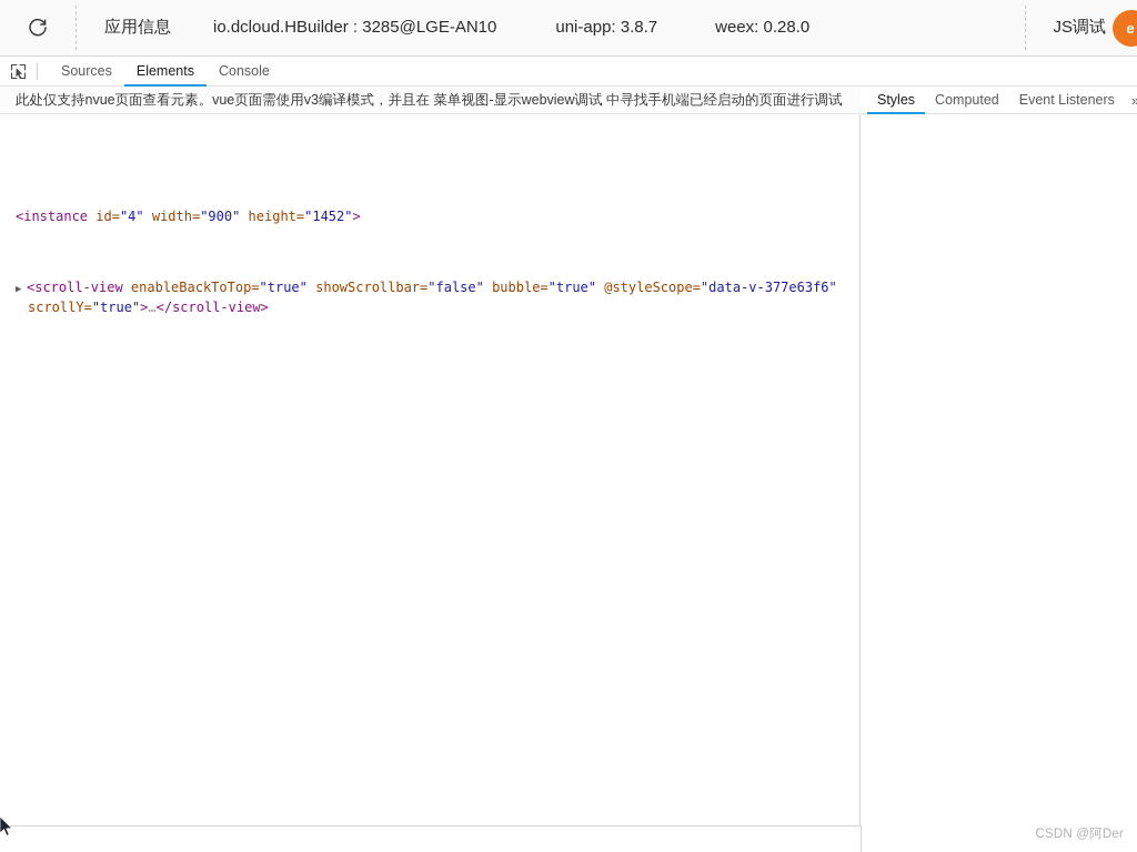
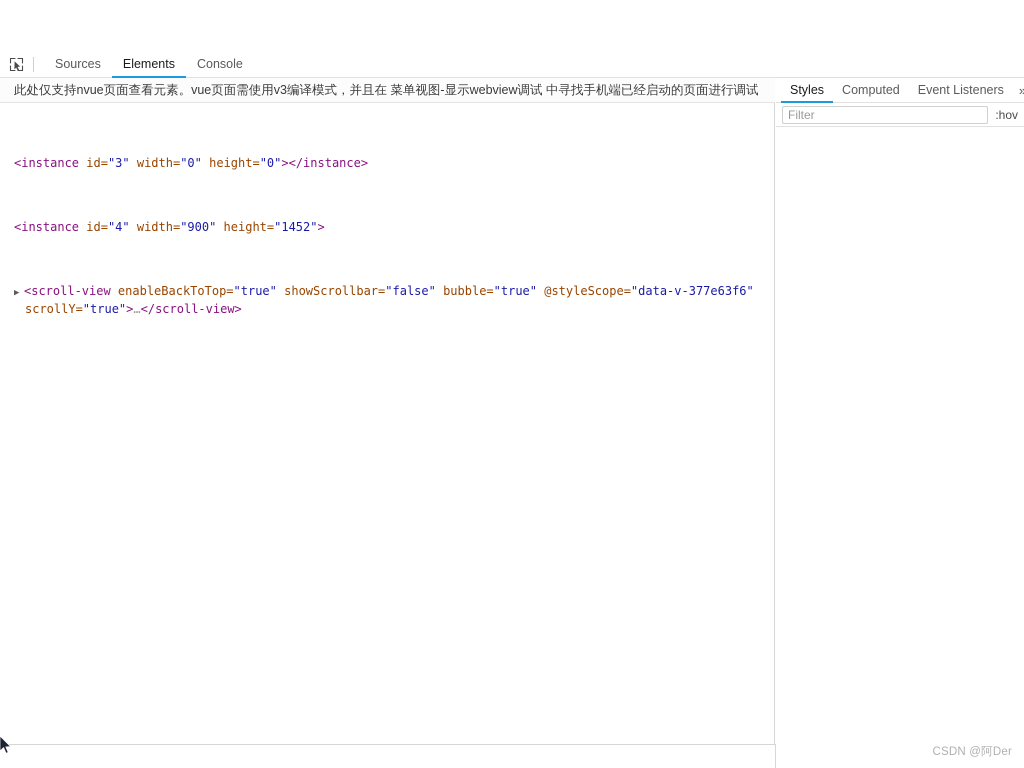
- 应用信息
- io.dcloud.HBuilder : 3285@LGE-AN10
- uni-app: 3.8.7
- weex: 0.28.0
- JS调试
- e
  Sources
  Elements
  Console
  此处仅支持nvue页面查看元素。vue页面需使用v3编译模式，并且在 菜单视图-显示webview调试 中寻找手机端已经启动的页面进行调试
+ <instance id="3" width="0" height="0"></instance>
  <instance id="4" width="900" height="1452">
  ▶ <scroll-view enableBackToTop="true" showScrollbar="false" bubble="true" @styleScope="data-v-377e63f6" scrollY="true">…</scroll-view>
  Styles
  Computed
  Event Listeners
  »
+ Filter
+ :hov
  CSDN @阿Der
